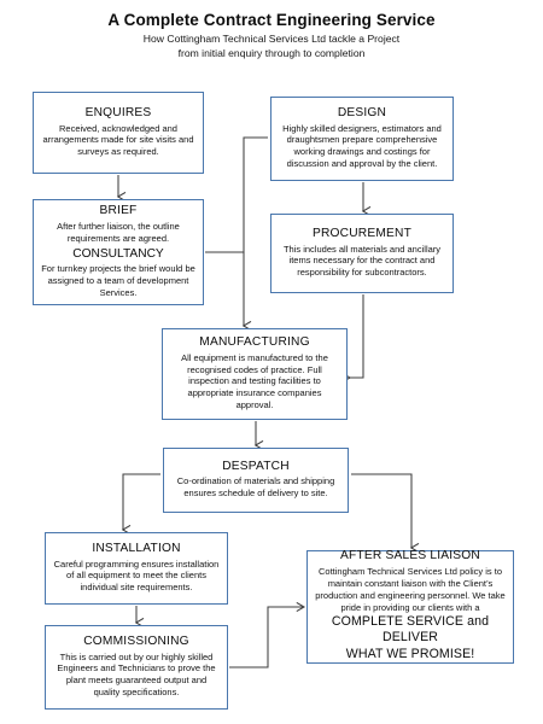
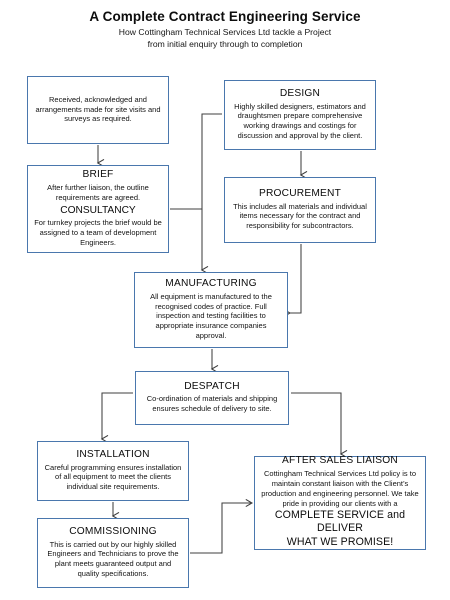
  A Complete Contract Engineering Service
  How Cottingham Technical Services Ltd tackle a Project
  from initial enquiry through to completion
- ENQUIRES
  Received, acknowledged and arrangements made for site visits and surveys as required.
  DESIGN
  Highly skilled designers, estimators and draughtsmen prepare comprehensive working drawings and costings for discussion and approval by the client.
  BRIEF
  After further liaison, the outline requirements are agreed.
  CONSULTANCY
- For turnkey projects the brief would be assigned to a team of development Services.
+ For turnkey projects the brief would be assigned to a team of development Engineers.
  PROCUREMENT
- This includes all materials and ancillary items necessary for the contract and responsibility for subcontractors.
+ This includes all materials and individual items necessary for the contract and responsibility for subcontractors.
  MANUFACTURING
  All equipment is manufactured to the recognised codes of practice. Full inspection and testing facilities to appropriate insurance companies approval.
  DESPATCH
  Co-ordination of materials and shipping ensures schedule of delivery to site.
  INSTALLATION
  Careful programming ensures installation of all equipment to meet the clients individual site requirements.
  COMMISSIONING
  This is carried out by our highly skilled Engineers and Technicians to prove the plant meets guaranteed output and quality specifications.
  AFTER SALES LIAISON
  Cottingham Technical Services Ltd policy is to maintain constant liaison with the Client’s production and engineering personnel. We take pride in providing our clients with a
  COMPLETE SERVICE and DELIVER
  WHAT WE PROMISE!
